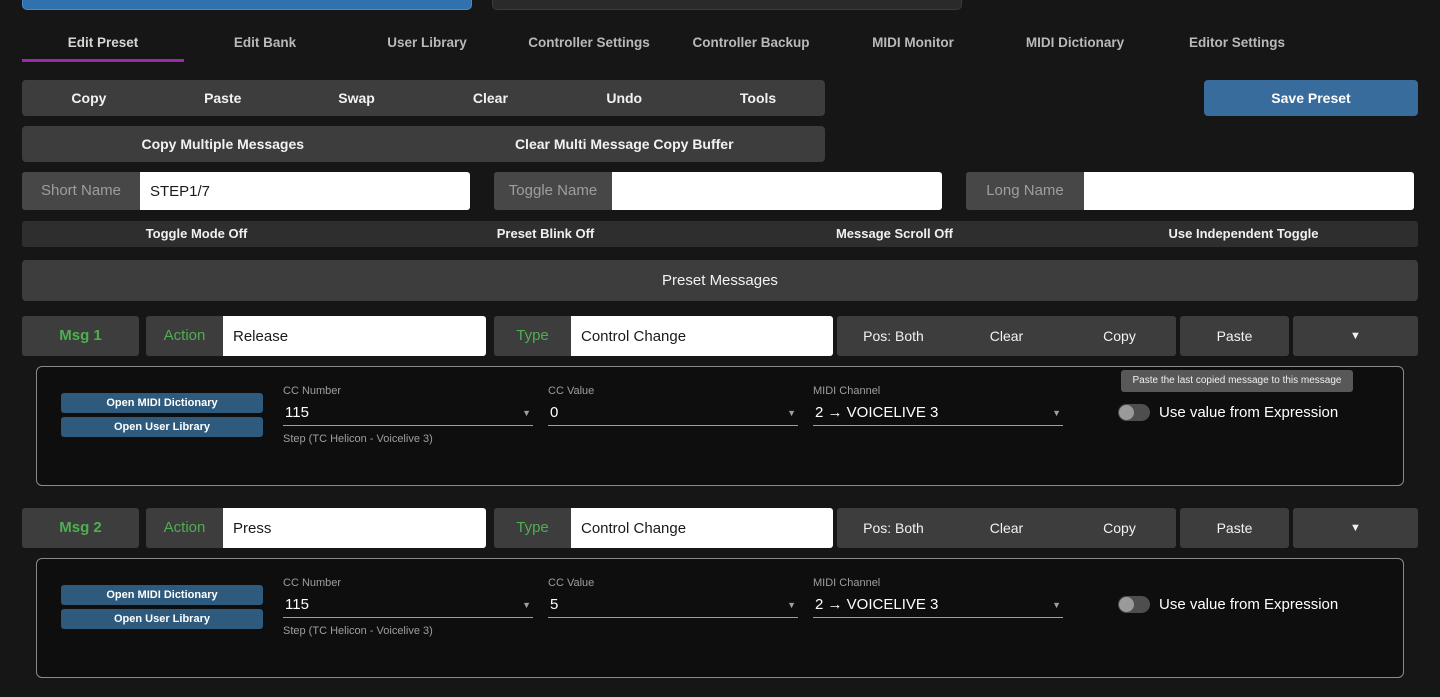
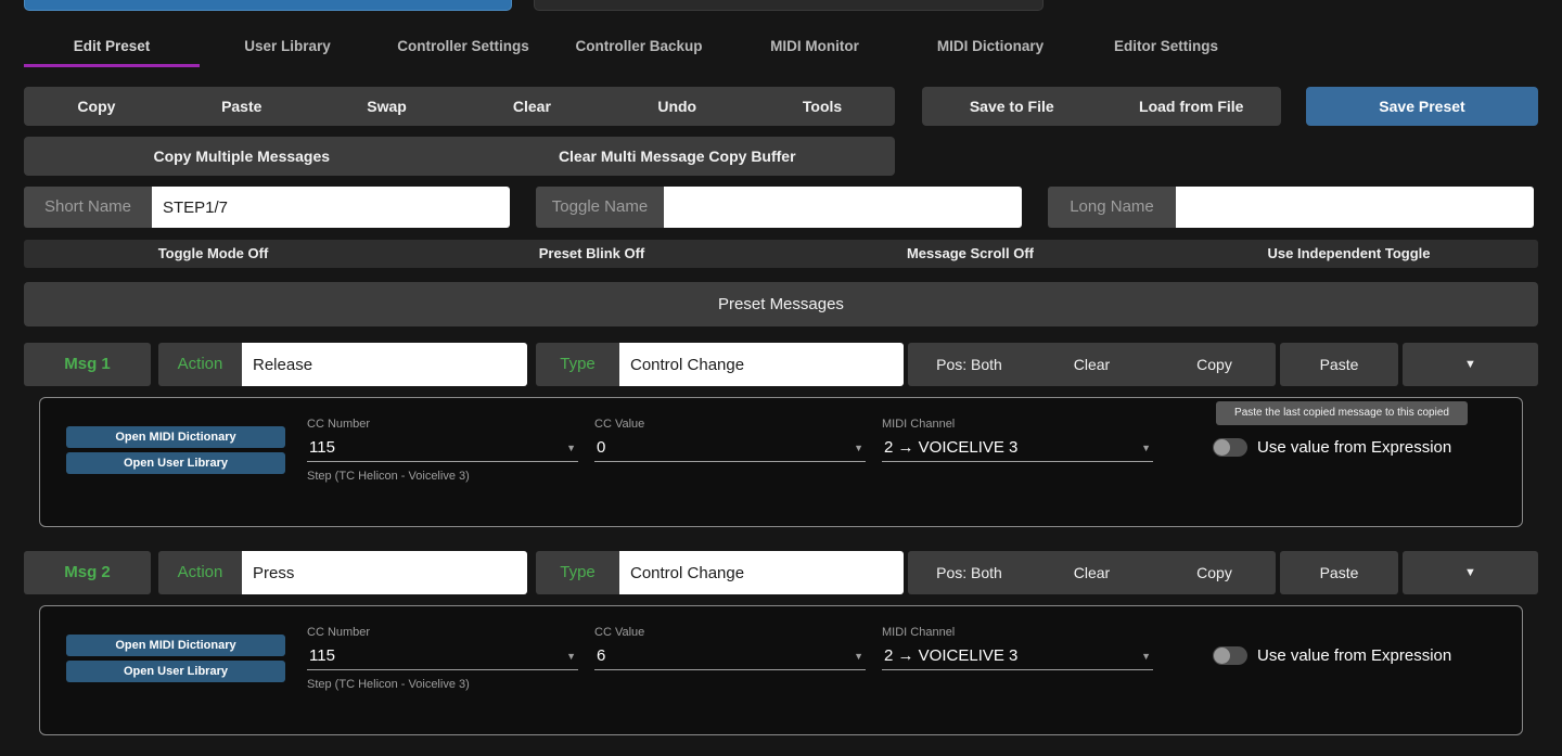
  Edit Preset
- Edit Bank
  User Library
  Controller Settings
  Controller Backup
  MIDI Monitor
  MIDI Dictionary
  Editor Settings
  Copy
  Paste
  Swap
  Clear
  Undo
  Tools
+ Save to File
+ Load from File
  Save Preset
  Copy Multiple Messages
  Clear Multi Message Copy Buffer
  Short Name
  STEP1/7
  Toggle Name
  Long Name
  Toggle Mode Off
  Preset Blink Off
  Message Scroll Off
  Use Independent Toggle
  Preset Messages
  Msg 1
  Action
  Release
  Type
  Control Change
  Pos: Both
  Clear
  Copy
  Paste
  ▼
  Open MIDI Dictionary
  Open User Library
  CC Number
  115
  ▼
  Step (TC Helicon - Voicelive 3)
  CC Value
  0
  ▼
  MIDI Channel
  2 → VOICELIVE 3
  ▼
- Paste the last copied message to this message
+ Paste the last copied message to this copied
  Use value from Expression
  Msg 2
  Action
  Press
  Type
  Control Change
  Pos: Both
  Clear
  Copy
  Paste
  ▼
  Open MIDI Dictionary
  Open User Library
  CC Number
  115
  ▼
  Step (TC Helicon - Voicelive 3)
  CC Value
- 5
+ 6
  ▼
  MIDI Channel
  2 → VOICELIVE 3
  ▼
  Use value from Expression
